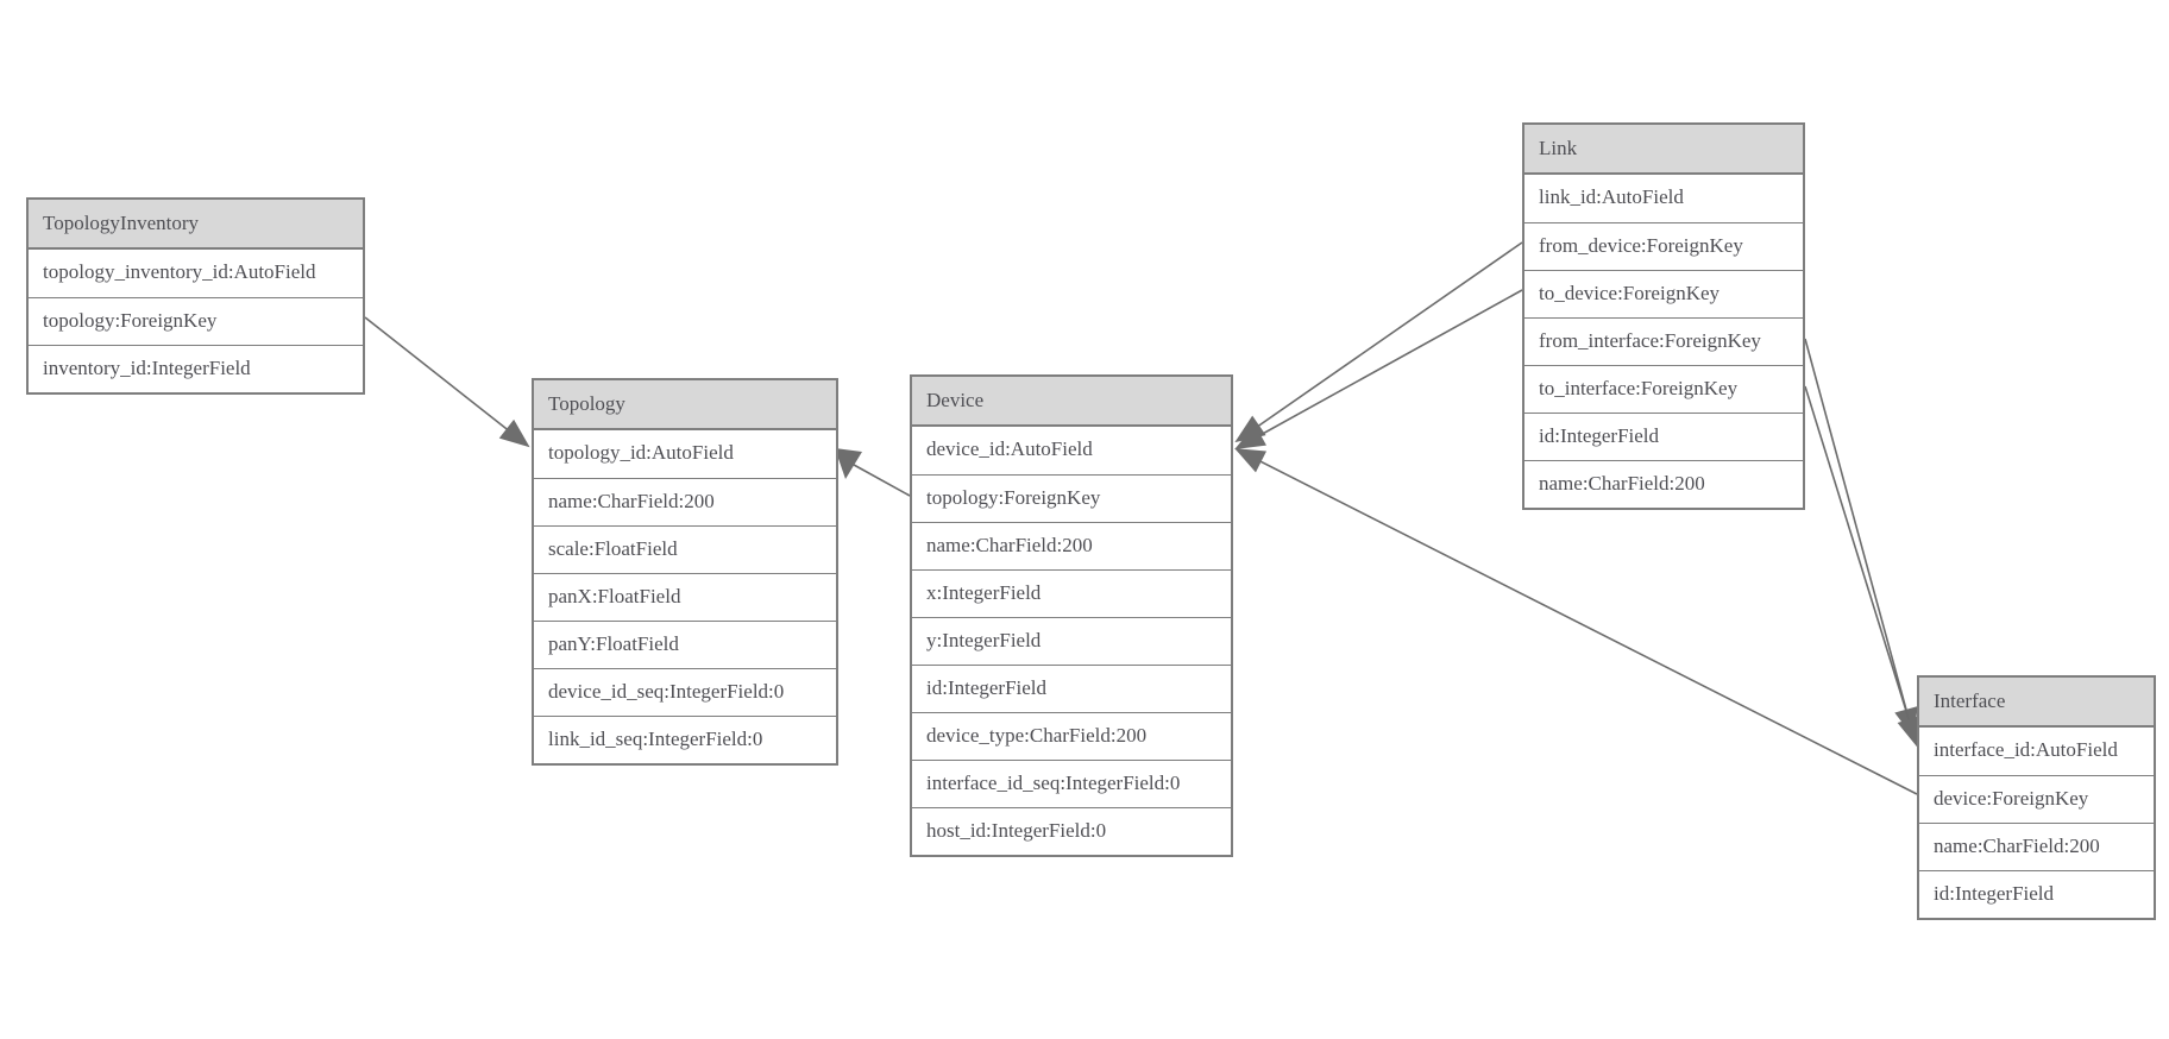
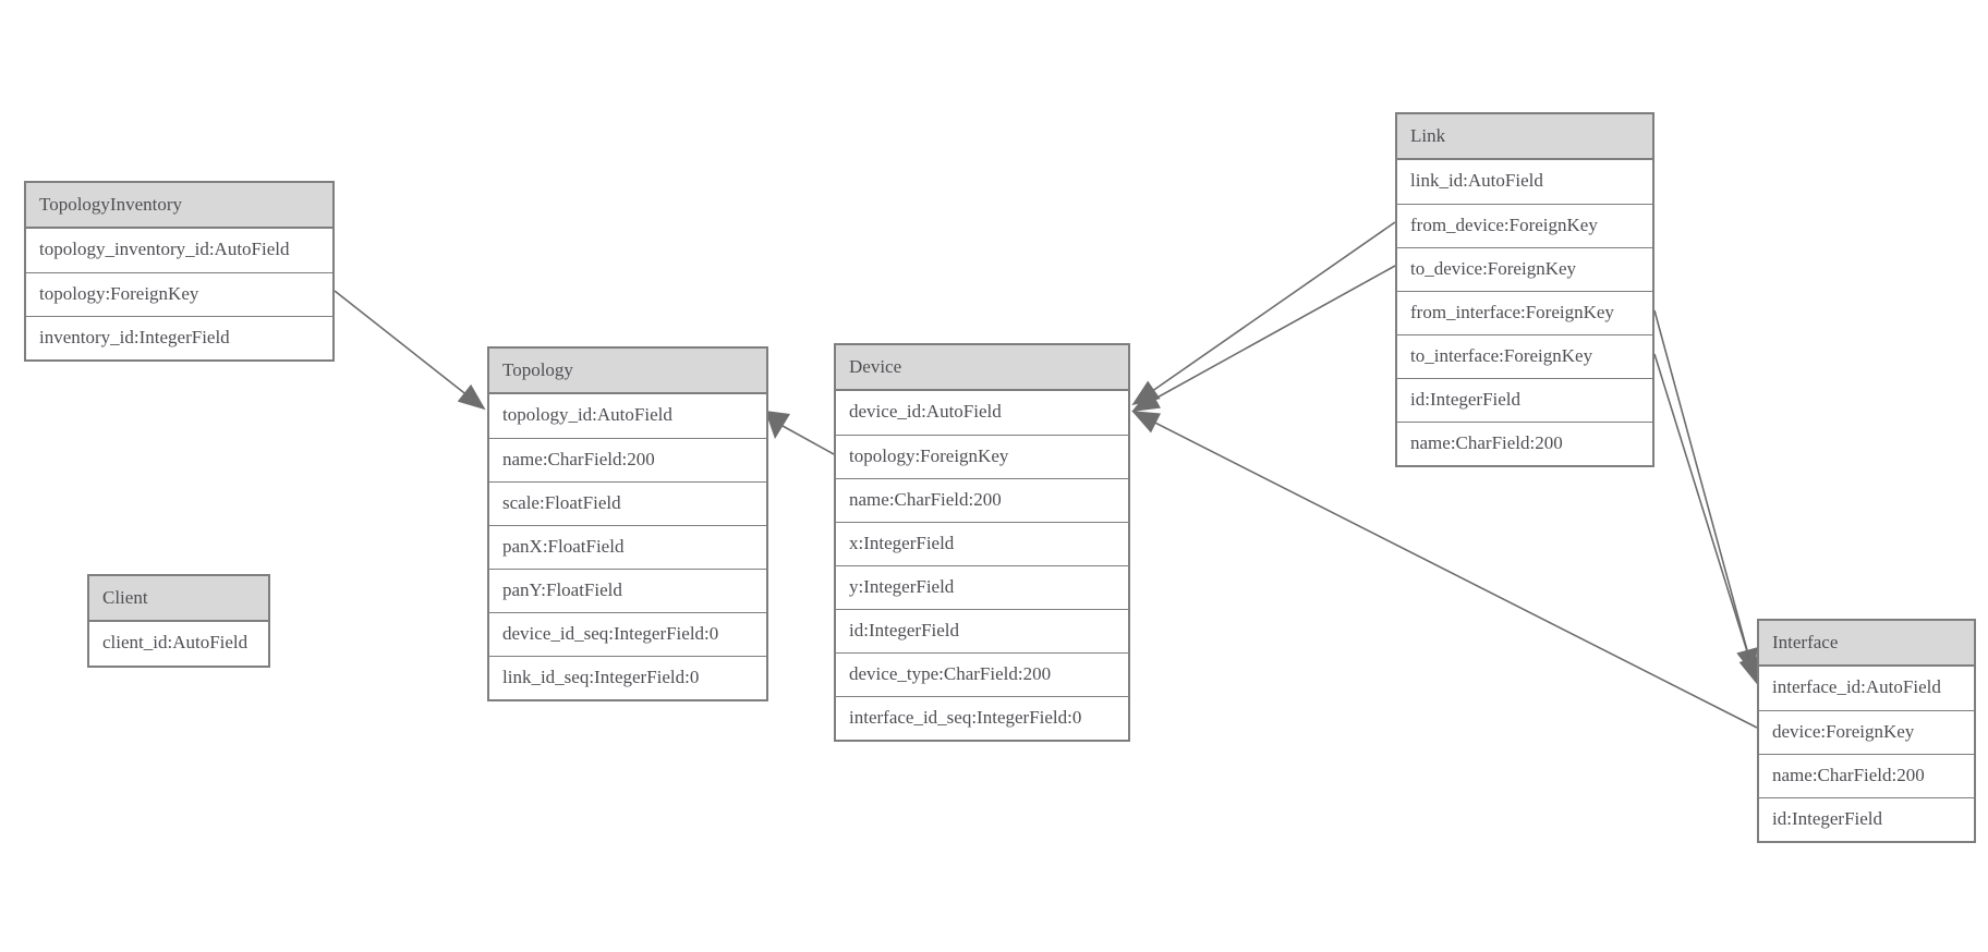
  TopologyInventory
  topology_inventory_id:AutoField
  topology:ForeignKey
  inventory_id:IntegerField
  Topology
  topology_id:AutoField
  name:CharField:200
  scale:FloatField
  panX:FloatField
  panY:FloatField
  device_id_seq:IntegerField:0
  link_id_seq:IntegerField:0
+ Client
+ client_id:AutoField
  Device
  device_id:AutoField
  topology:ForeignKey
  name:CharField:200
  x:IntegerField
  y:IntegerField
  id:IntegerField
  device_type:CharField:200
  interface_id_seq:IntegerField:0
- host_id:IntegerField:0
  Link
  link_id:AutoField
  from_device:ForeignKey
  to_device:ForeignKey
  from_interface:ForeignKey
  to_interface:ForeignKey
  id:IntegerField
  name:CharField:200
  Interface
  interface_id:AutoField
  device:ForeignKey
  name:CharField:200
  id:IntegerField
